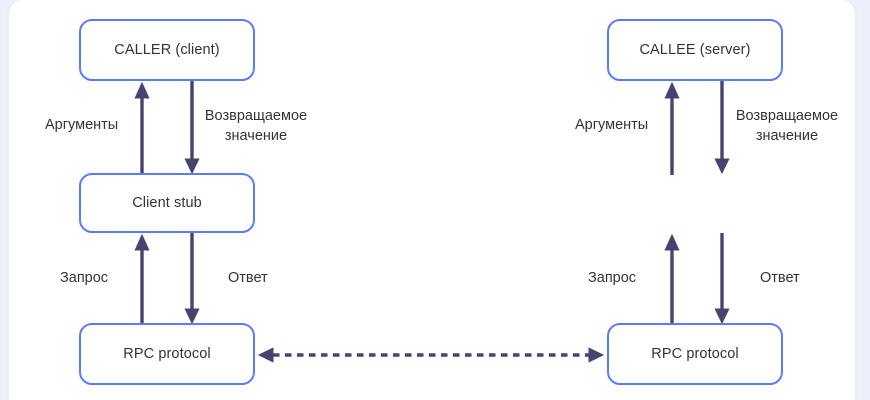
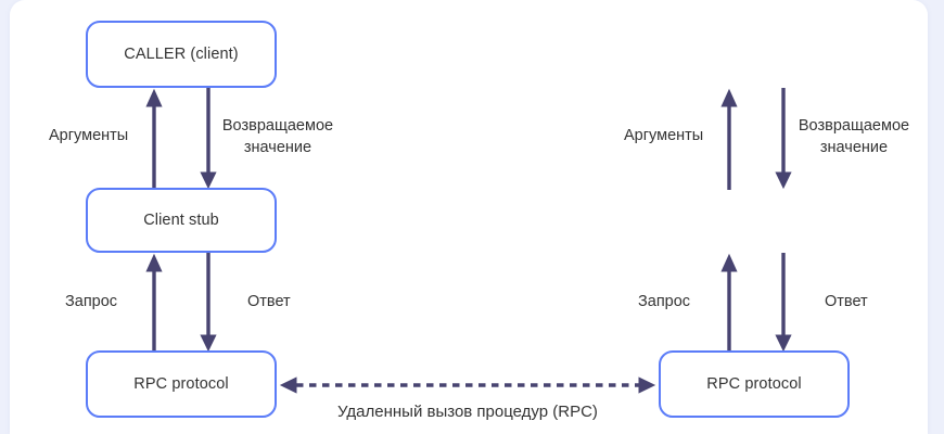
  CALLER (client)
  Client stub
  RPC protocol
- CALLEE (server)
  RPC protocol
  Аргументы
  Возвращаемое значение
  Запрос
  Ответ
  Аргументы
  Возвращаемое значение
  Запрос
  Ответ
+ Удаленный вызов процедур (RPC)
